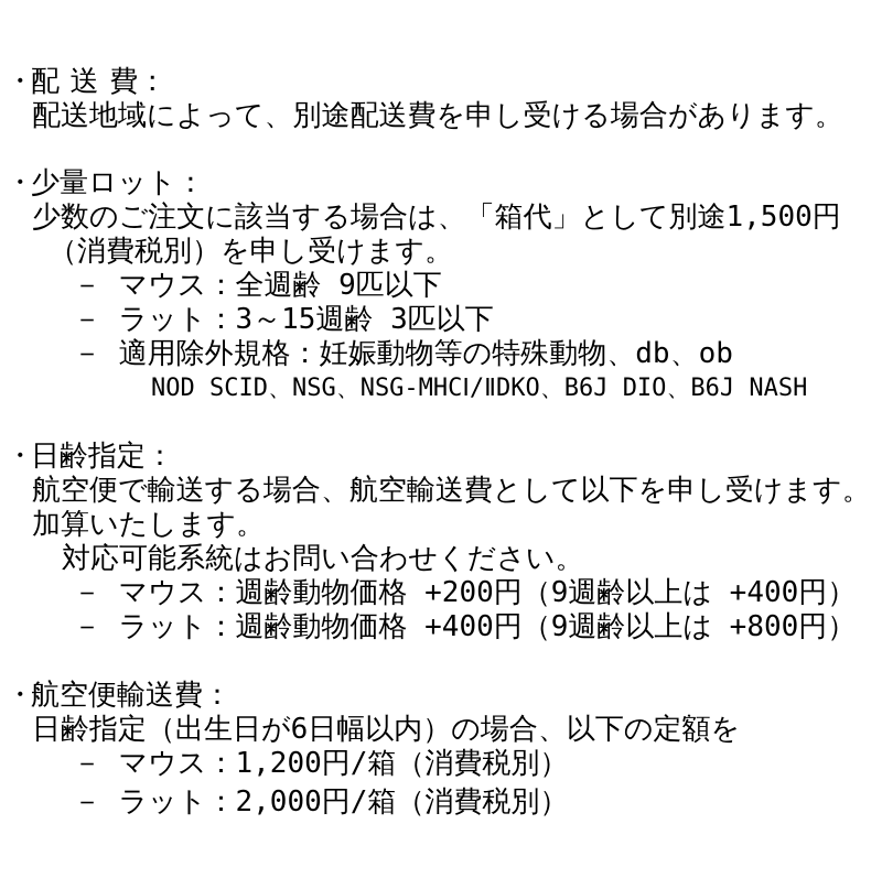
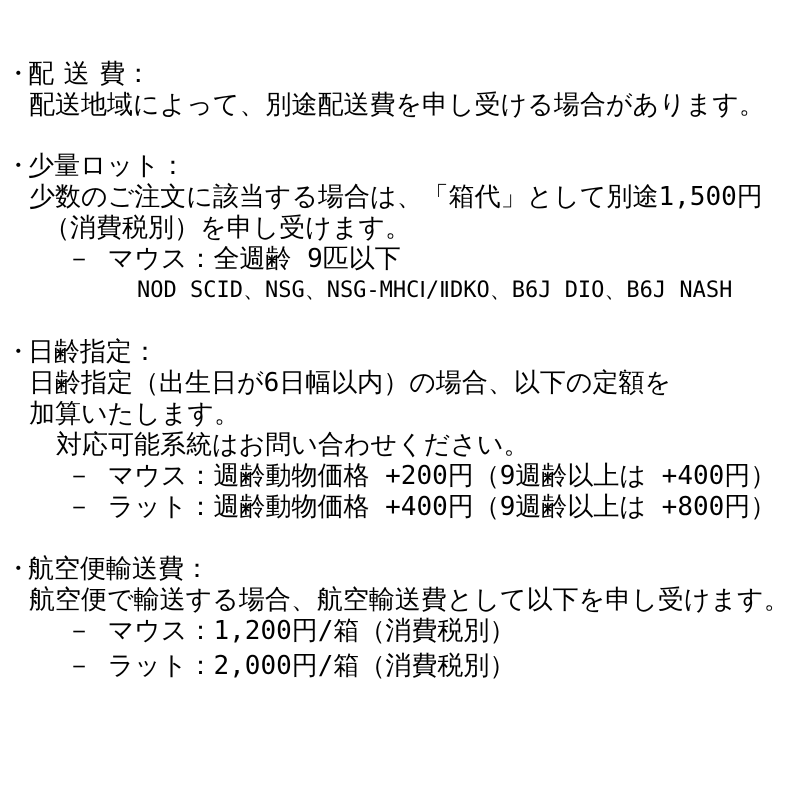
  ・
  配 送 費：
  配送地域によって、別途配送費を申し受ける場合があります。
  ・
  少量ロット：
  少数のご注文に該当する場合は、「箱代」として別途1,500円
  （消費税別）を申し受けます。
  － マウス：全週齢 9匹以下
- － ラット：3～15週齢 3匹以下
- － 適用除外規格：妊娠動物等の特殊動物、db、ob
  NOD SCID、NSG、NSG-MHCⅠ/ⅡDKO、B6J DIO、B6J NASH
  ・
  日齢指定：
- 航空便で輸送する場合、航空輸送費として以下を申し受けます。
+ 日齢指定（出生日が6日幅以内）の場合、以下の定額を
  加算いたします。
  対応可能系統はお問い合わせください。
  － マウス：週齢動物価格 +200円（9週齢以上は +400円）
  － ラット：週齢動物価格 +400円（9週齢以上は +800円）
  ・
  航空便輸送費：
- 日齢指定（出生日が6日幅以内）の場合、以下の定額を
+ 航空便で輸送する場合、航空輸送費として以下を申し受けます。
  － マウス：1,200円/箱（消費税別）
  － ラット：2,000円/箱（消費税別）
